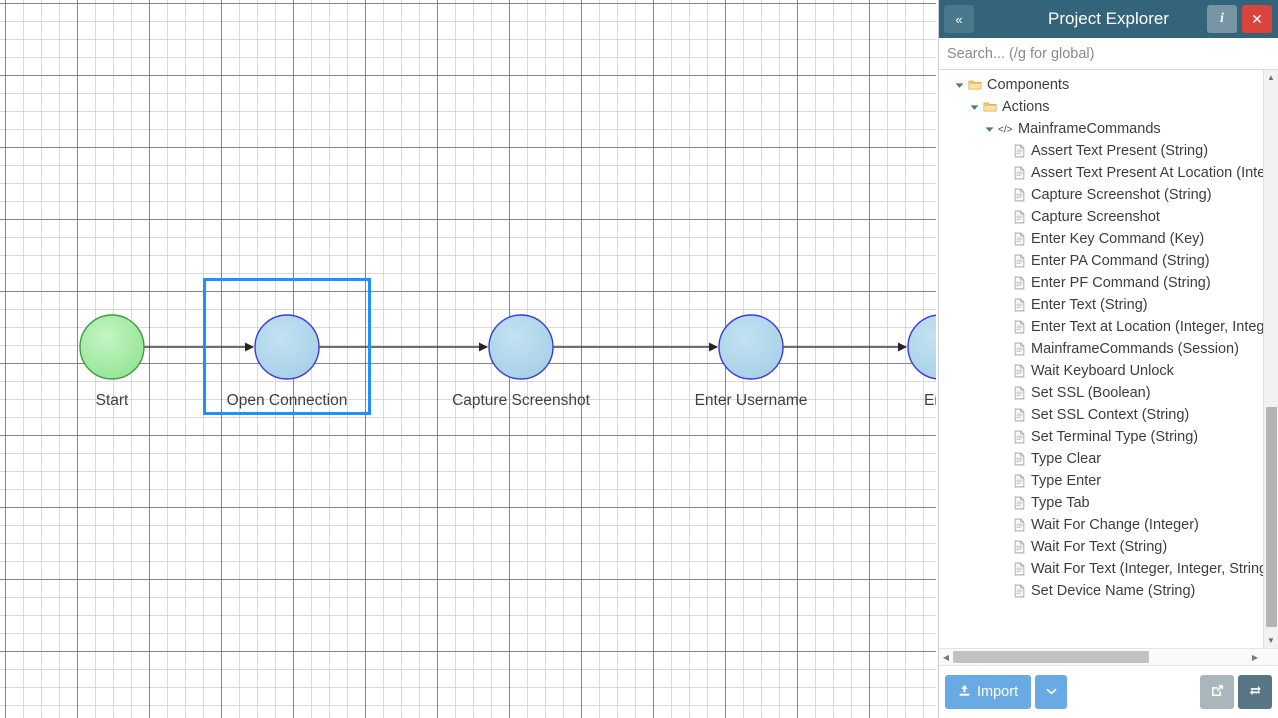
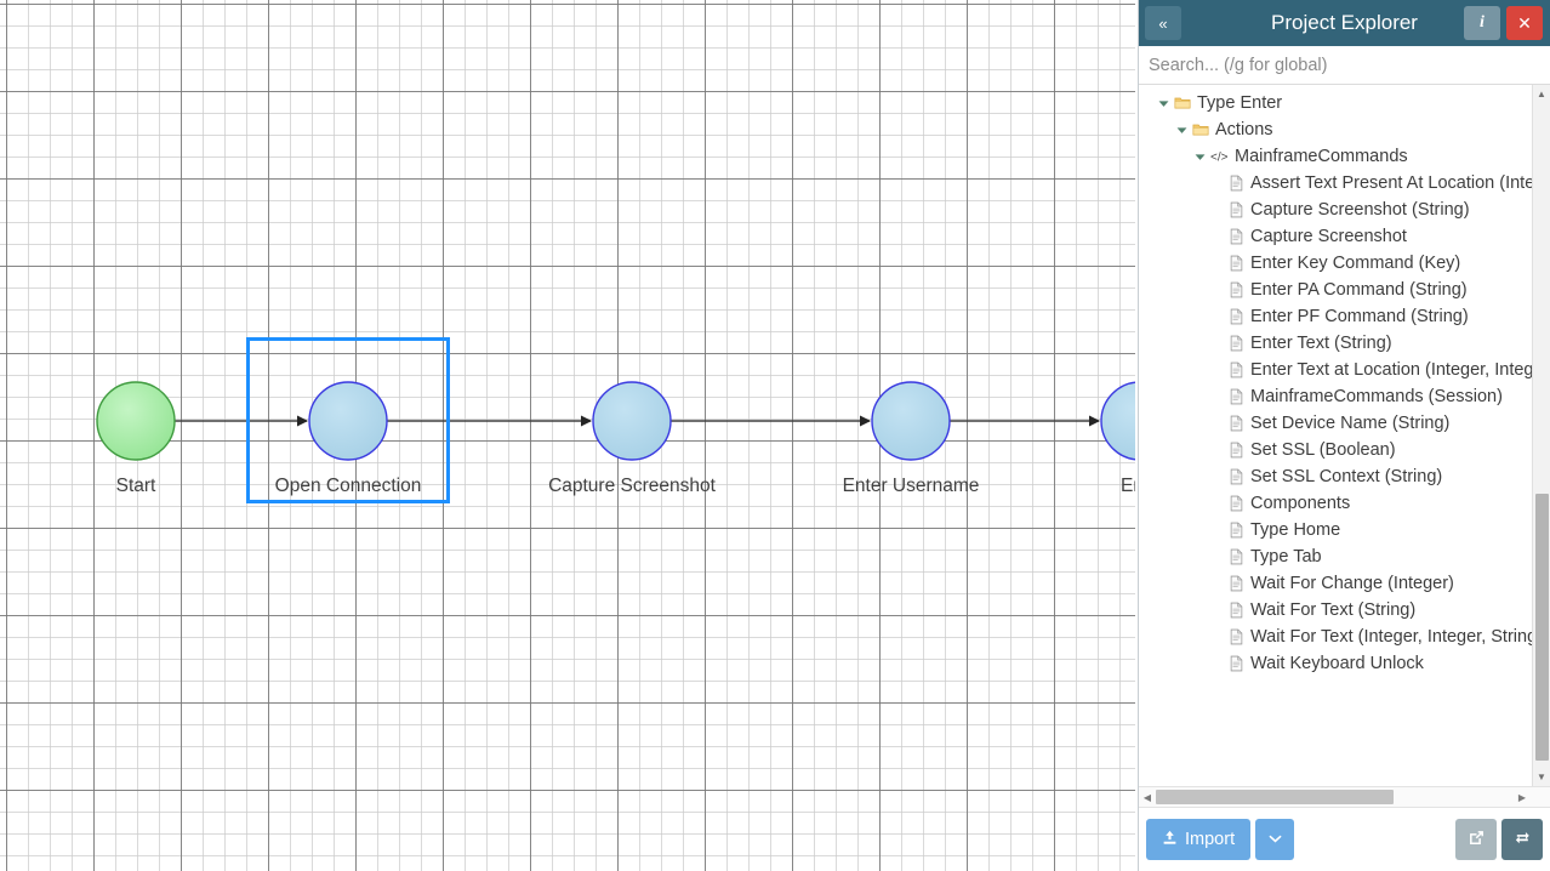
  Start
  Open Connection
  Capture Screenshot
  Enter Username
  «
  Project Explorer
  i
  ✕
  Search... (/g for global)
- Components
+ Type Enter
  Actions
  </>
  MainframeCommands
- Assert Text Present (String)
  Capture Screenshot (String)
  Capture Screenshot
  Enter Key Command (Key)
  Enter PA Command (String)
  Enter PF Command (String)
  Enter Text (String)
  Enter Text at Location (Integer, Integ
  MainframeCommands (Session)
- Wait Keyboard Unlock
+ Set Device Name (String)
  Set SSL (Boolean)
  Set SSL Context (String)
- Set Terminal Type (String)
- Type Clear
- Type Enter
+ Components
+ Type Home
  Type Tab
  Wait For Change (Integer)
  Wait For Text (String)
  Wait For Text (Integer, Integer, Strin
- Set Device Name (String)
+ Wait Keyboard Unlock
  ▲
  ▼
  ◀
  ▶
  Import
